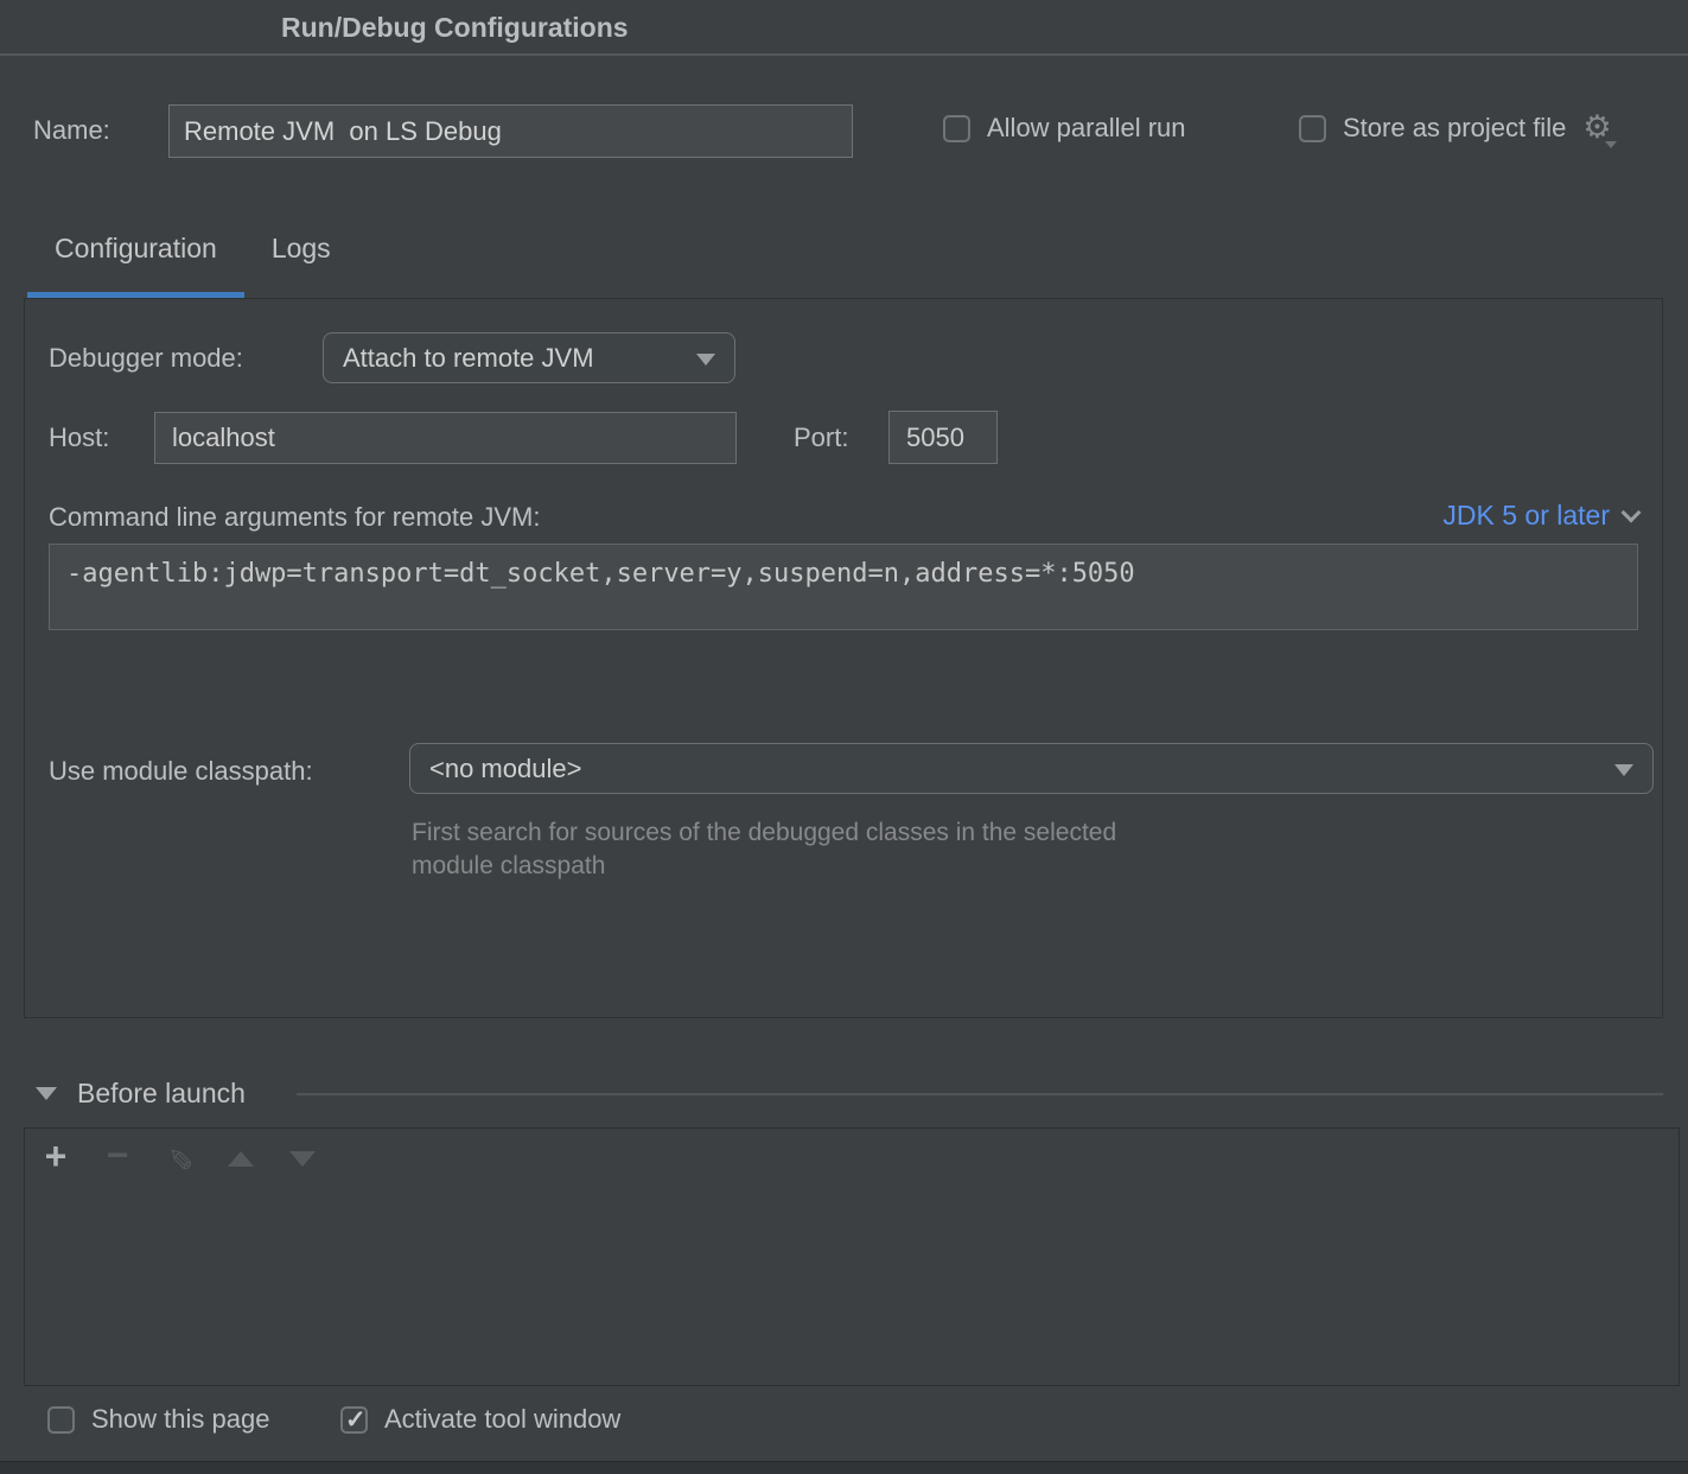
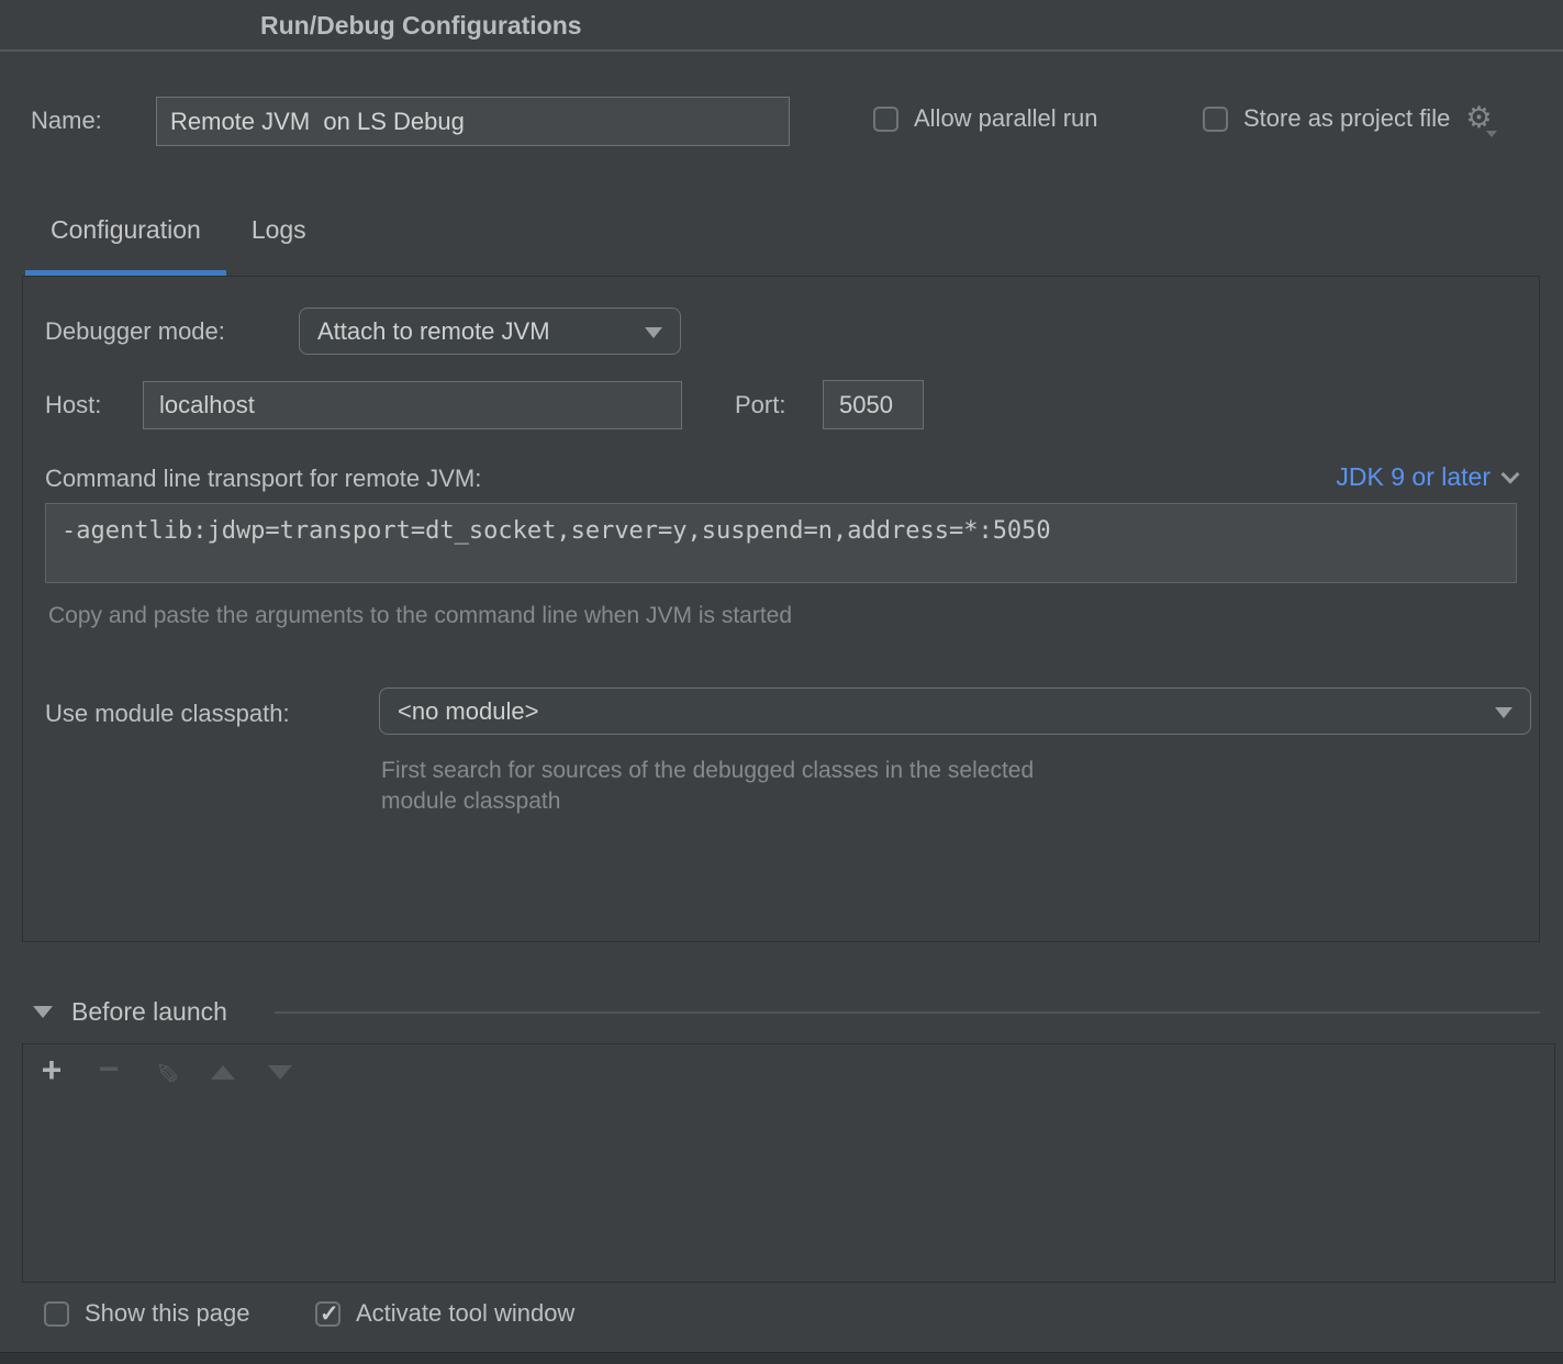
  Run/Debug Configurations
  Name:
  Remote JVM on LS Debug
  Allow parallel run
  Store as project file
  ⚙
  Configuration
  Logs
  Debugger mode:
  Attach to remote JVM
  Host:
  localhost
  Port:
  5050
- Command line arguments for remote JVM:
+ Command line transport for remote JVM:
- JDK 5 or later
+ JDK 9 or later
  -agentlib:jdwp=transport=dt_socket,server=y,suspend=n,address=*:5050
+ Copy and paste the arguments to the command line when JVM is started
  Use module classpath:
  <no module>
  First search for sources of the debugged classes in the selected
  module classpath
  Before launch
  +
  −
  Show this page
  Activate tool window
